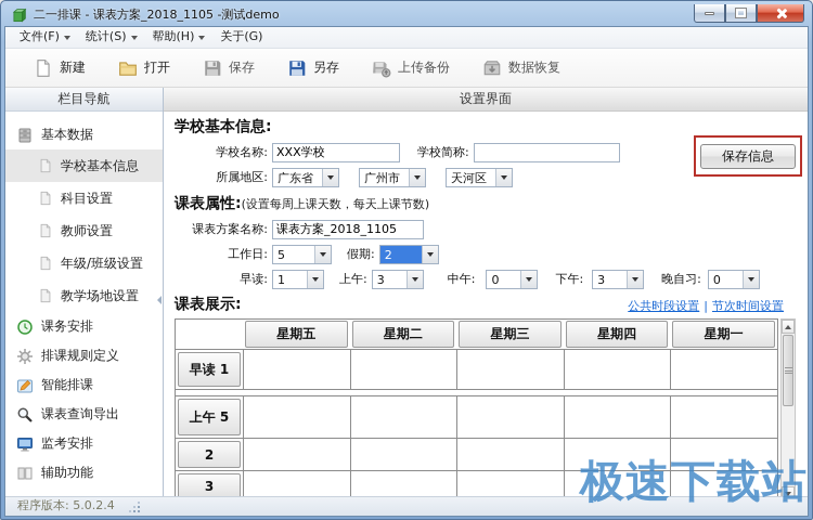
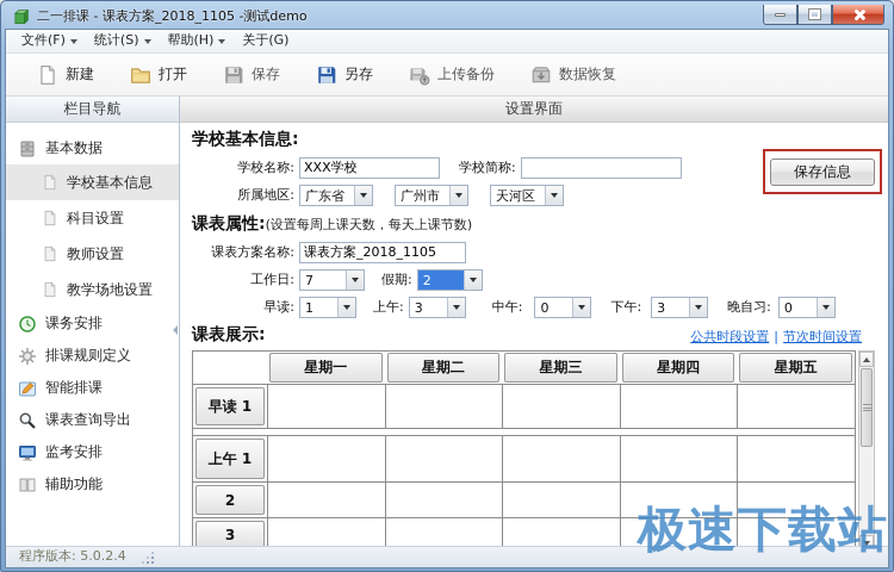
  二一排课 - 课表方案_2018_1105 -测试demo
  文件(F)
  统计(S)
  帮助(H)
  关于(G)
  新建
  打开
  保存
  另存
  上传备份
  数据恢复
  栏目导航
  基本数据
  学校基本信息
  科目设置
  教师设置
- 年级/班级设置
  教学场地设置
  课务安排
  排课规则定义
  智能排课
  课表查询导出
  监考安排
  辅助功能
  设置界面
  学校基本信息:
  学校名称:
  XXX学校
  学校简称:
  所属地区:
  广东省
  广州市
  天河区
  保存信息
  课表属性:(设置每周上课天数，每天上课节数)
  课表方案名称:
  课表方案_2018_1105
  工作日:
- 5
+ 7
  假期:
  2
  早读:
  1
  上午:
  3
  中午:
  0
  下午:
  3
  晚自习:
  0
  课表展示:
  公共时段设置 | 节次时间设置
- 星期五
+ 星期一
  星期二
  星期三
  星期四
- 星期一
+ 星期五
  早读 1
- 上午 5
+ 上午 1
  2
  3
  程序版本: 5.0.2.4
  极速下载站
